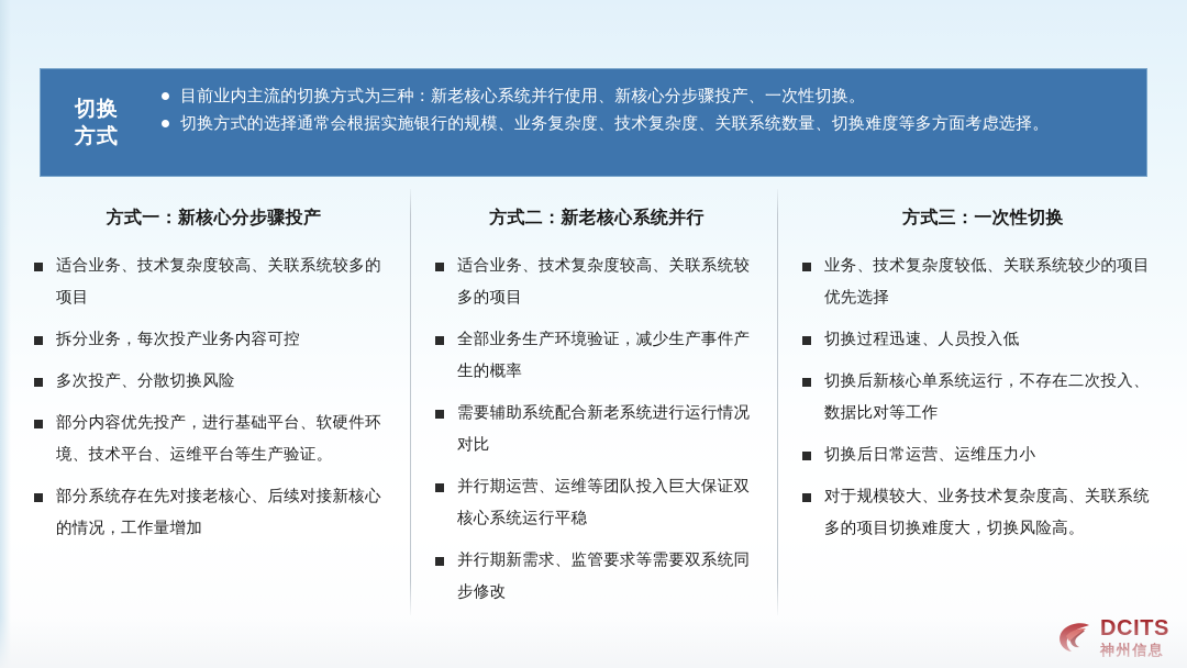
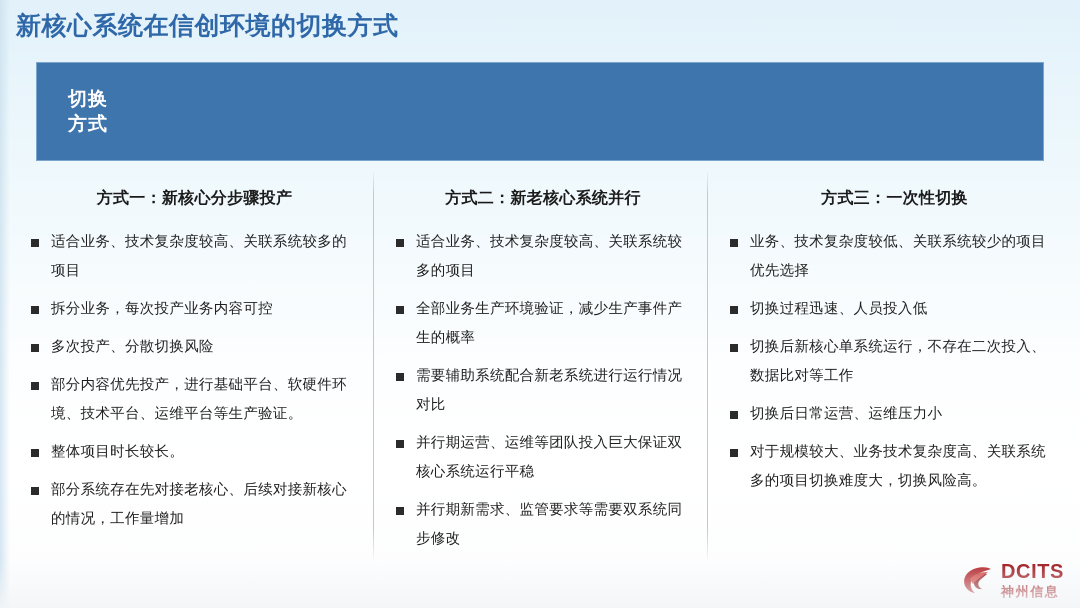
+ 新核心系统在信创环境的切换方式
  切换
  方式
- 目前业内主流的切换方式为三种：新老核心系统并行使用、新核心分步骤投产、一次性切换。
- 切换方式的选择通常会根据实施银行的规模、业务复杂度、技术复杂度、关联系统数量、切换难度等多方面考虑选择。
  方式一：新核心分步骤投产
  适合业务、技术复杂度较高、关联系统较多的项目
  拆分业务，每次投产业务内容可控
  多次投产、分散切换风险
  部分内容优先投产，进行基础平台、软硬件环境、技术平台、运维平台等生产验证。
+ 整体项目时长较长。
  部分系统存在先对接老核心、后续对接新核心的情况，工作量增加
  方式二：新老核心系统并行
  适合业务、技术复杂度较高、关联系统较多的项目
  全部业务生产环境验证，减少生产事件产生的概率
  需要辅助系统配合新老系统进行运行情况对比
  并行期运营、运维等团队投入巨大保证双核心系统运行平稳
  并行期新需求、监管要求等需要双系统同步修改
  方式三：一次性切换
  业务、技术复杂度较低、关联系统较少的项目优先选择
  切换过程迅速、人员投入低
  切换后新核心单系统运行，不存在二次投入、数据比对等工作
  切换后日常运营、运维压力小
  对于规模较大、业务技术复杂度高、关联系统多的项目切换难度大，切换风险高。
